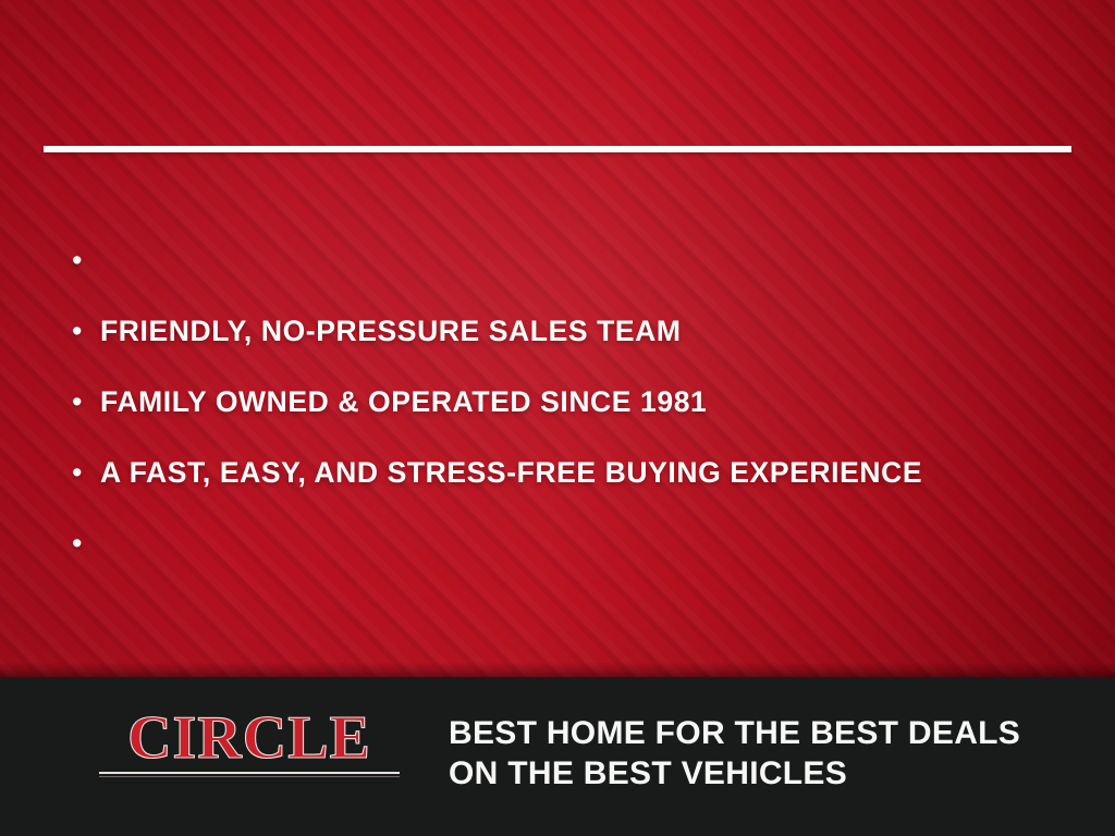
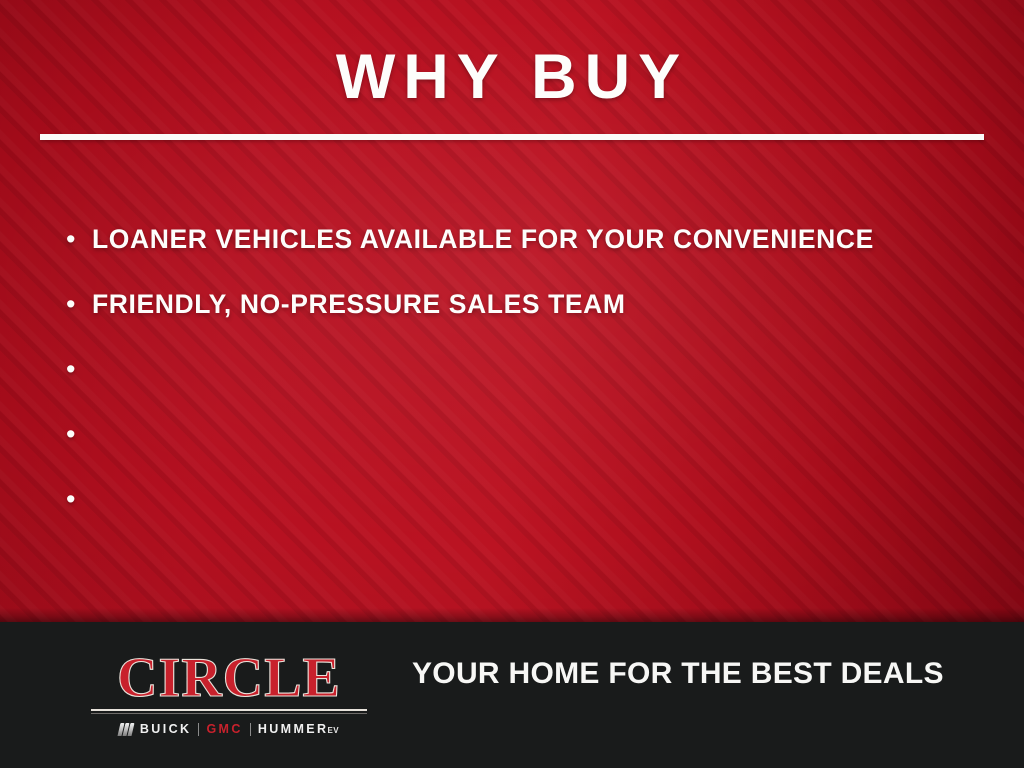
+ WHY BUY
  •
+ LOANER VEHICLES AVAILABLE FOR YOUR CONVENIENCE
  •
  FRIENDLY, NO-PRESSURE SALES TEAM
  •
- FAMILY OWNED & OPERATED SINCE 1981
  •
- A FAST, EASY, AND STRESS-FREE BUYING EXPERIENCE
  •
  CIRCLE
+ BUICK
+ GMC
+ HUMMER
+ EV
- BEST HOME FOR THE BEST DEALS
+ YOUR HOME FOR THE BEST DEALS
- ON THE BEST VEHICLES
